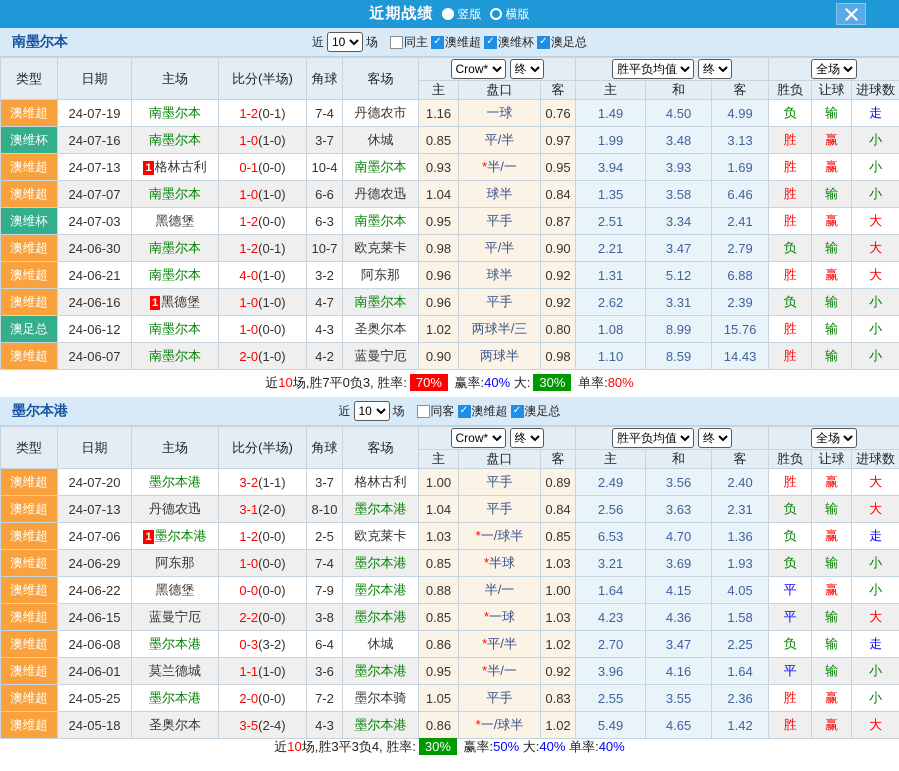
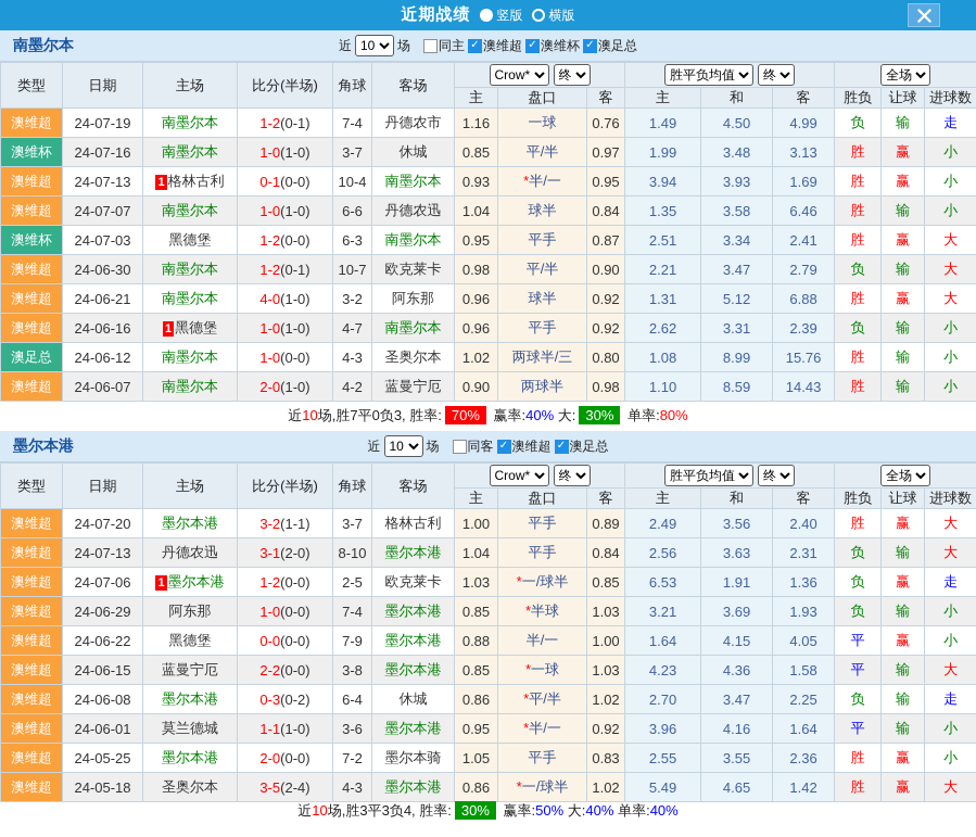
  近期战绩
  竖版
  横版
  南墨尔本
  近
  10
  场
  同主
  ✓
  澳维超
  ✓
  澳维杯
  ✓
  澳足总
  类型	日期	主场	比分(半场)	角球	客场	Crow* 终	胜平负均值 终	全场
  主	盘口	客	主	和	客	胜负	让球	进球数
  澳维超	24-07-19	南墨尔本	1-2(0-1)	7-4	丹德农市	1.16	一球	0.76	1.49	4.50	4.99	负	输	走
  澳维杯	24-07-16	南墨尔本	1-0(1-0)	3-7	休城	0.85	平/半	0.97	1.99	3.48	3.13	胜	赢	小
  澳维超	24-07-13	1 格林古利	0-1(0-0)	10-4	南墨尔本	0.93	*半/一	0.95	3.94	3.93	1.69	胜	赢	小
  澳维超	24-07-07	南墨尔本	1-0(1-0)	6-6	丹德农迅	1.04	球半	0.84	1.35	3.58	6.46	胜	输	小
  澳维杯	24-07-03	黑德堡	1-2(0-0)	6-3	南墨尔本	0.95	平手	0.87	2.51	3.34	2.41	胜	赢	大
  澳维超	24-06-30	南墨尔本	1-2(0-1)	10-7	欧克莱卡	0.98	平/半	0.90	2.21	3.47	2.79	负	输	大
  澳维超	24-06-21	南墨尔本	4-0(1-0)	3-2	阿东那	0.96	球半	0.92	1.31	5.12	6.88	胜	赢	大
  澳维超	24-06-16	1 黑德堡	1-0(1-0)	4-7	南墨尔本	0.96	平手	0.92	2.62	3.31	2.39	负	输	小
  澳足总	24-06-12	南墨尔本	1-0(0-0)	4-3	圣奥尔本	1.02	两球半/三	0.80	1.08	8.99	15.76	胜	输	小
  澳维超	24-06-07	南墨尔本	2-0(1-0)	4-2	蓝曼宁厄	0.90	两球半	0.98	1.10	8.59	14.43	胜	输	小
  近10场,胜7平0负3, 胜率: 70% 赢率:40% 大: 30% 单率:80%
  墨尔本港
  近
  10
  场
  同客
  ✓
  澳维超
  ✓
  澳足总
  类型	日期	主场	比分(半场)	角球	客场	Crow* 终	胜平负均值 终	全场
  主	盘口	客	主	和	客	胜负	让球	进球数
  澳维超	24-07-20	墨尔本港	3-2(1-1)	3-7	格林古利	1.00	平手	0.89	2.49	3.56	2.40	胜	赢	大
  澳维超	24-07-13	丹德农迅	3-1(2-0)	8-10	墨尔本港	1.04	平手	0.84	2.56	3.63	2.31	负	输	大
- 澳维超	24-07-06	1 墨尔本港	1-2(0-0)	2-5	欧克莱卡	1.03	*一/球半	0.85	6.53	4.70	1.36	负	赢	走
+ 澳维超	24-07-06	1 墨尔本港	1-2(0-0)	2-5	欧克莱卡	1.03	*一/球半	0.85	6.53	1.91	1.36	负	赢	走
  澳维超	24-06-29	阿东那	1-0(0-0)	7-4	墨尔本港	0.85	*半球	1.03	3.21	3.69	1.93	负	输	小
  澳维超	24-06-22	黑德堡	0-0(0-0)	7-9	墨尔本港	0.88	半/一	1.00	1.64	4.15	4.05	平	赢	小
  澳维超	24-06-15	蓝曼宁厄	2-2(0-0)	3-8	墨尔本港	0.85	*一球	1.03	4.23	4.36	1.58	平	输	大
- 澳维超	24-06-08	墨尔本港	0-3(3-2)	6-4	休城	0.86	*平/半	1.02	2.70	3.47	2.25	负	输	走
+ 澳维超	24-06-08	墨尔本港	0-3(0-2)	6-4	休城	0.86	*平/半	1.02	2.70	3.47	2.25	负	输	走
  澳维超	24-06-01	莫兰德城	1-1(1-0)	3-6	墨尔本港	0.95	*半/一	0.92	3.96	4.16	1.64	平	输	小
  澳维超	24-05-25	墨尔本港	2-0(0-0)	7-2	墨尔本骑	1.05	平手	0.83	2.55	3.55	2.36	胜	赢	小
  澳维超	24-05-18	圣奥尔本	3-5(2-4)	4-3	墨尔本港	0.86	*一/球半	1.02	5.49	4.65	1.42	胜	赢	大
  近10场,胜3平3负4, 胜率: 30% 赢率:50% 大:40% 单率:40%
